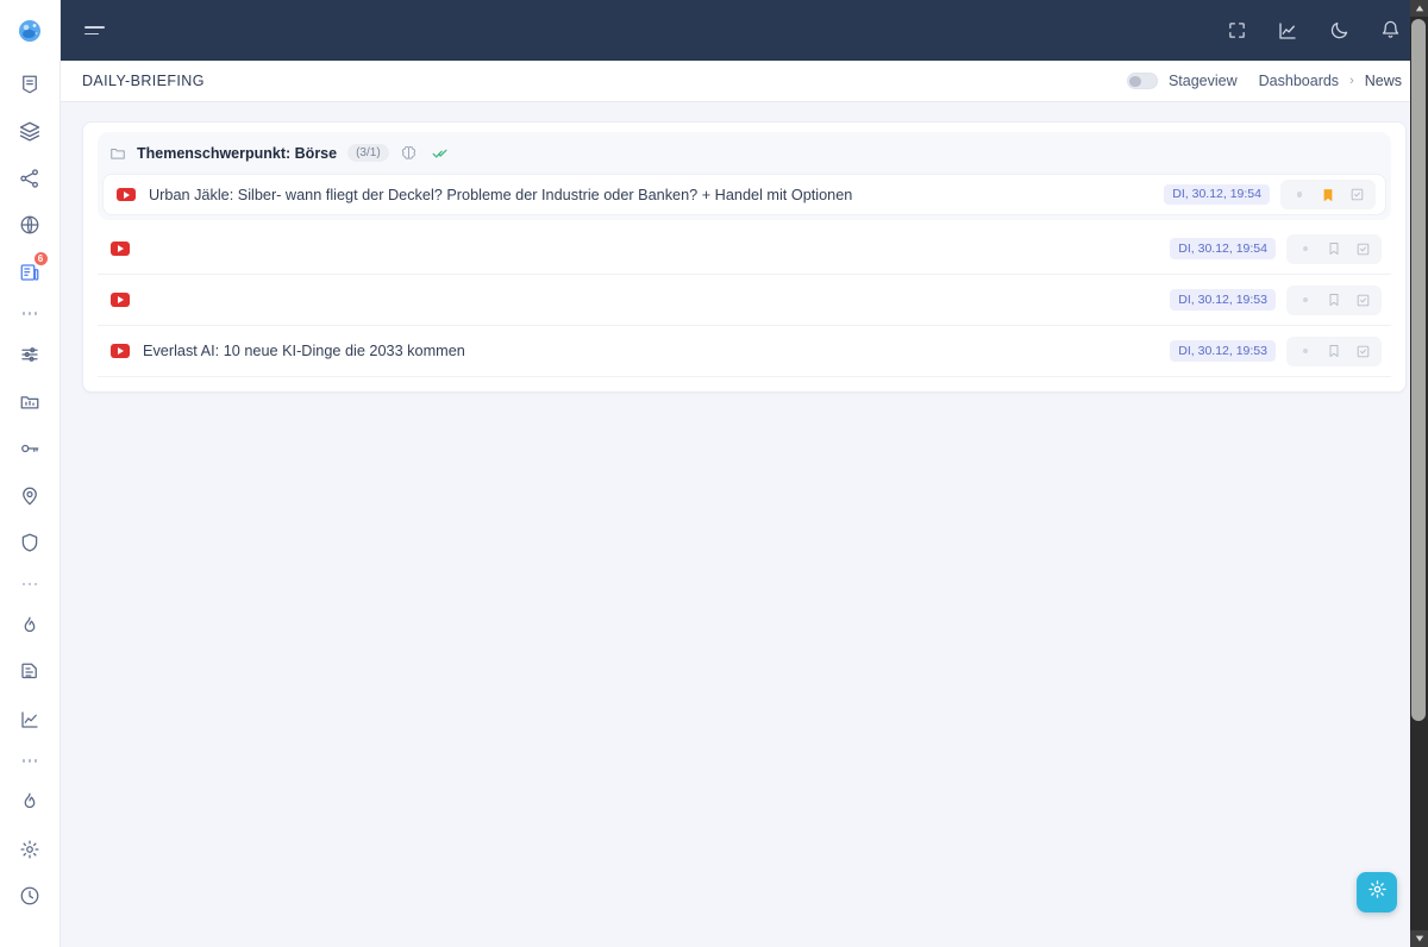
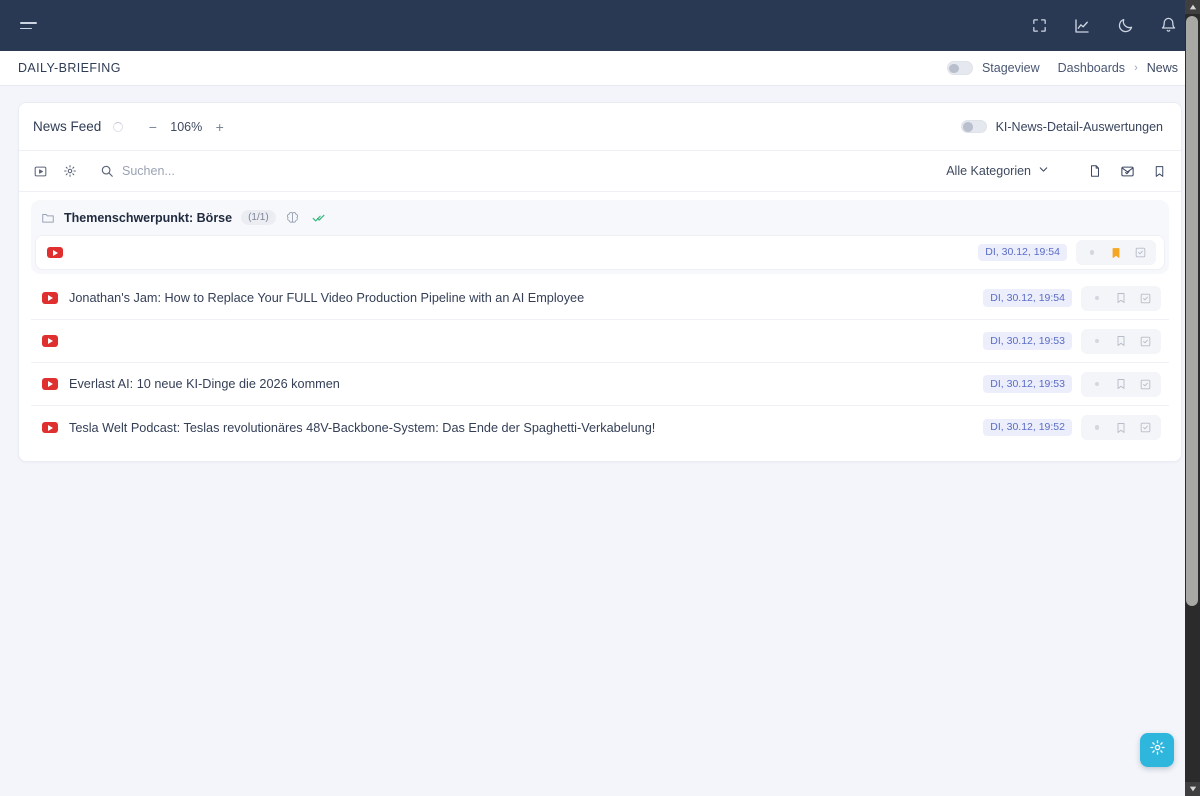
- 6
  DAILY-BRIEFING
  Stageview
  Dashboards
  ›
  News
+ News Feed
+ −
+ 106%
+ +
+ KI-News-Detail-Auswertungen
+ Suchen...
+ Alle Kategorien
  Themenschwerpunkt: Börse
- (3/1)
+ (1/1)
- Urban Jäkle: Silber- wann fliegt der Deckel? Probleme der Industrie oder Banken? + Handel mit Optionen
  DI, 30.12, 19:54
+ Jonathan's Jam: How to Replace Your FULL Video Production Pipeline with an AI Employee
  DI, 30.12, 19:54
  DI, 30.12, 19:53
- Everlast AI: 10 neue KI-Dinge die 2033 kommen
+ Everlast AI: 10 neue KI-Dinge die 2026 kommen
  DI, 30.12, 19:53
+ Tesla Welt Podcast: Teslas revolutionäres 48V-Backbone-System: Das Ende der Spaghetti-Verkabelung!
+ DI, 30.12, 19:52
